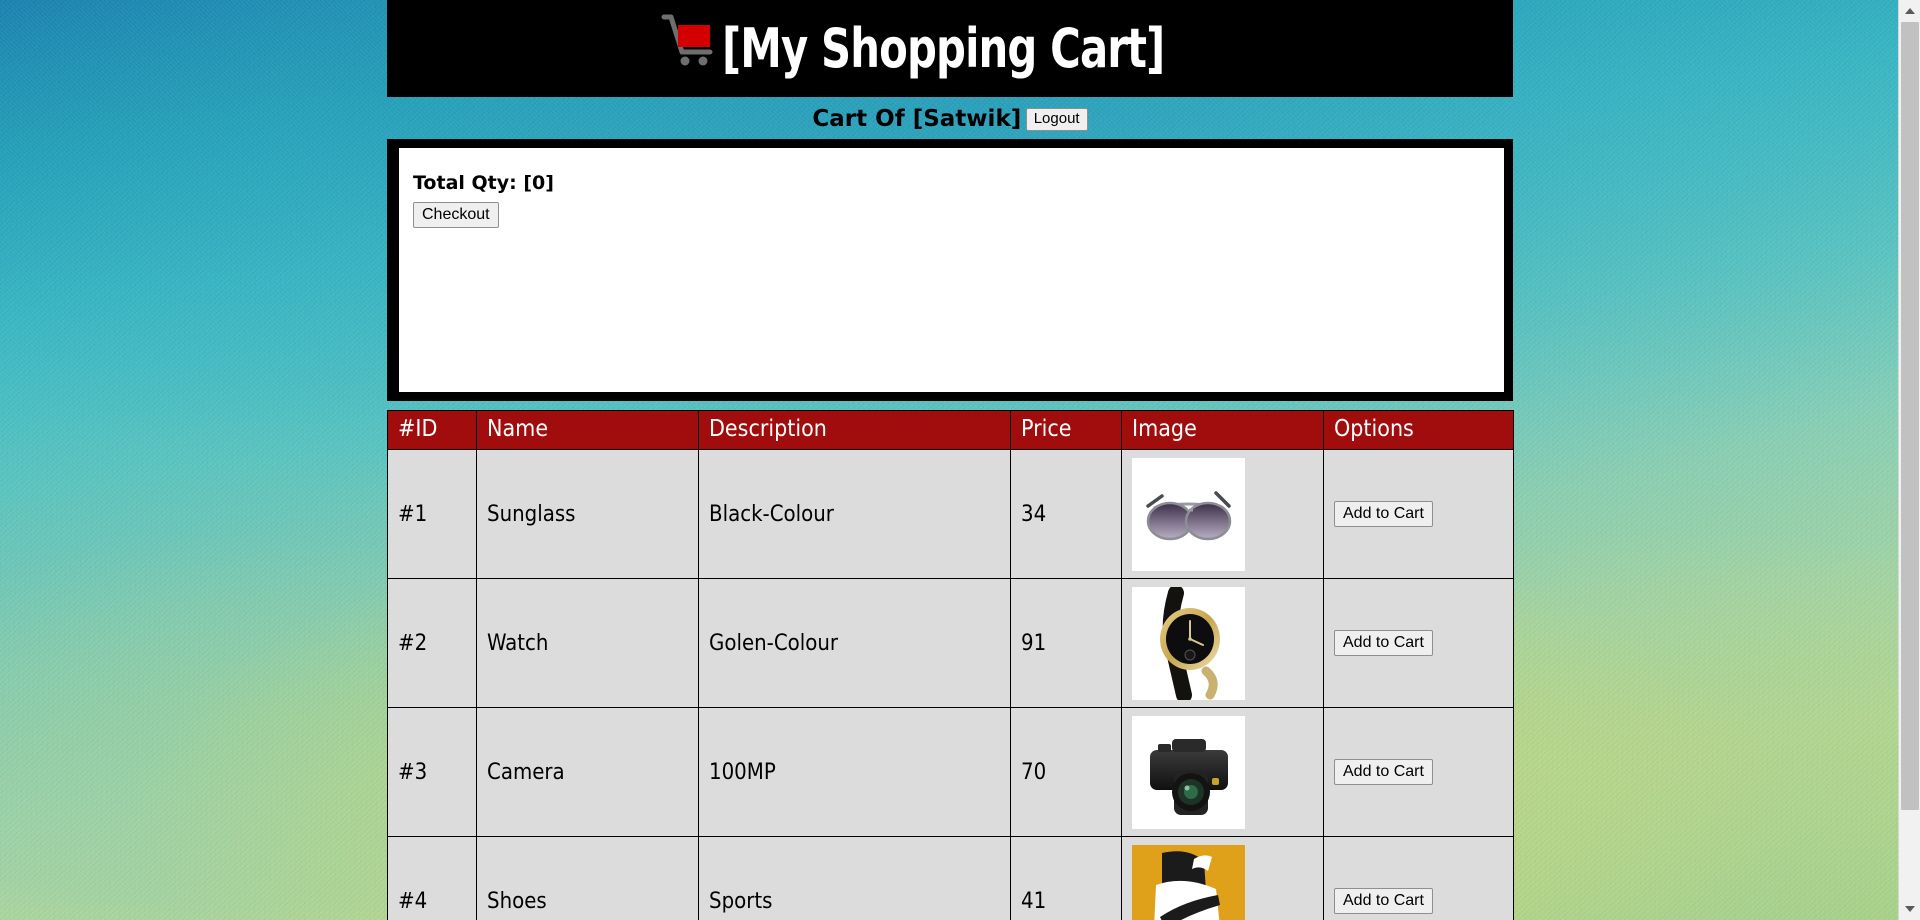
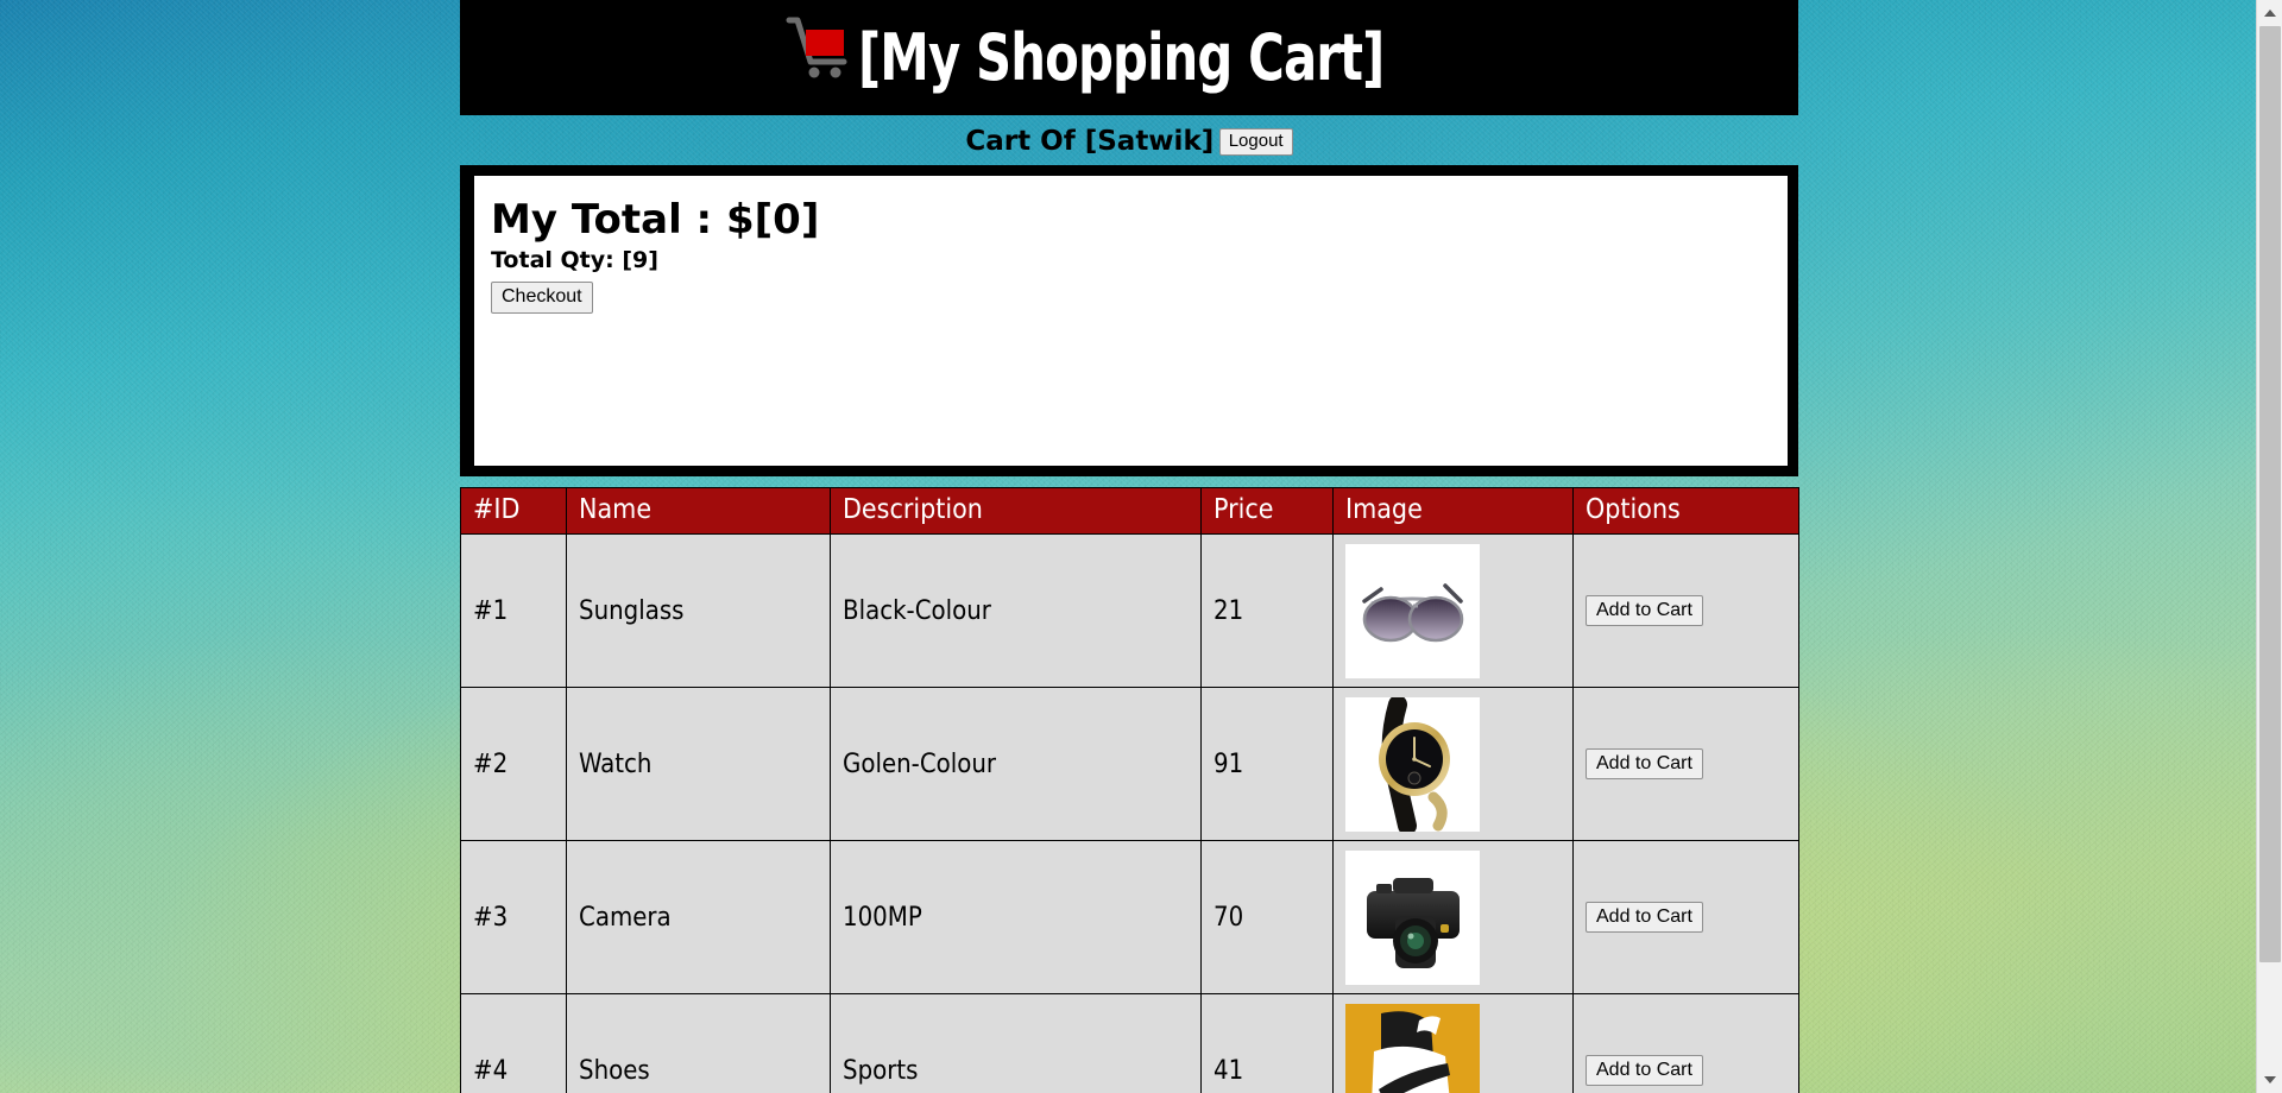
  [My Shopping Cart]
  Cart Of [Satwik] Logout
+ My Total : $[0]
- Total Qty: [0]
+ Total Qty: [9]
  Checkout
  #ID	Name	Description	Price	Image	Options
- #1	Sunglass	Black-Colour	34		Add to Cart
+ #1	Sunglass	Black-Colour	21		Add to Cart
  #2	Watch	Golen-Colour	91		Add to Cart
  #3	Camera	100MP	70		Add to Cart
  #4	Shoes	Sports	41		Add to Cart
